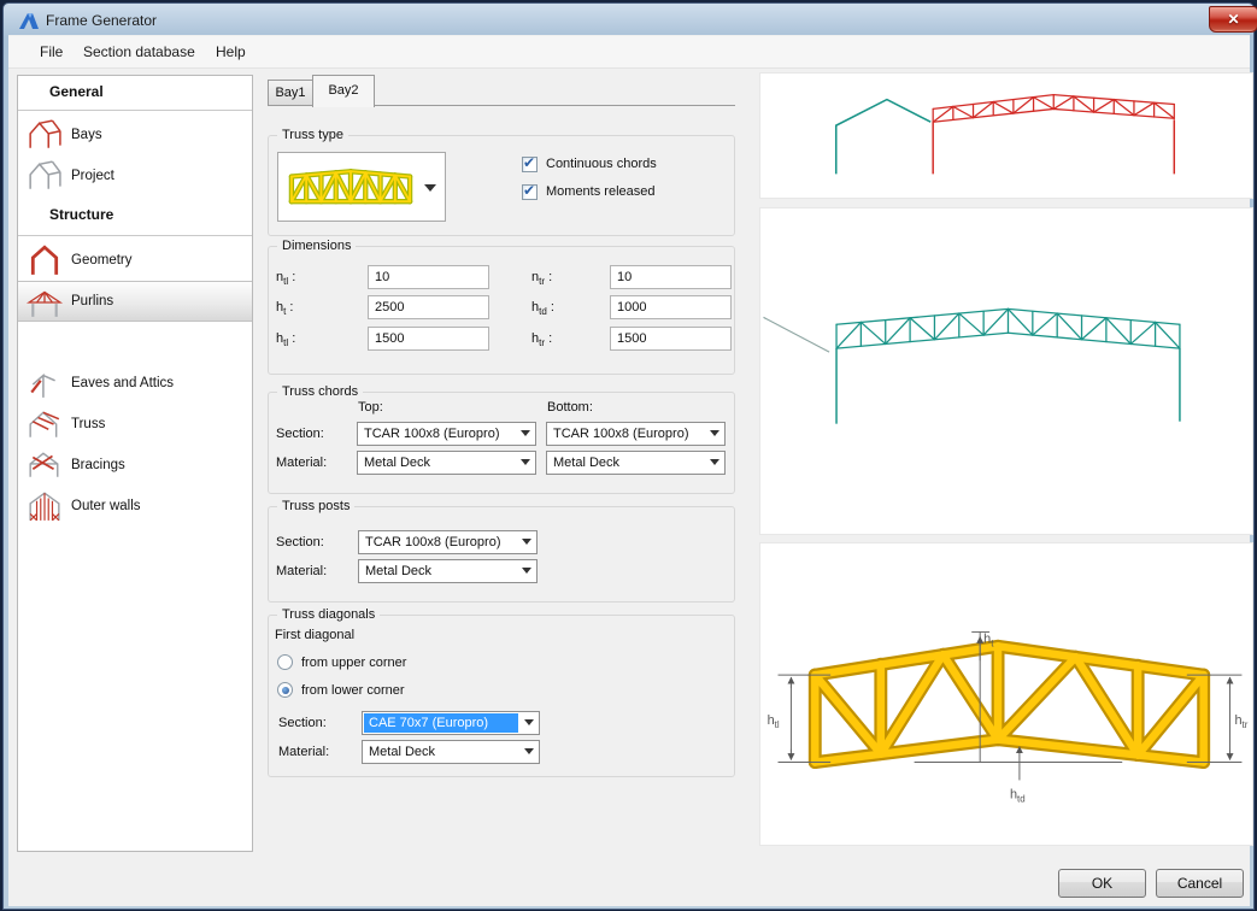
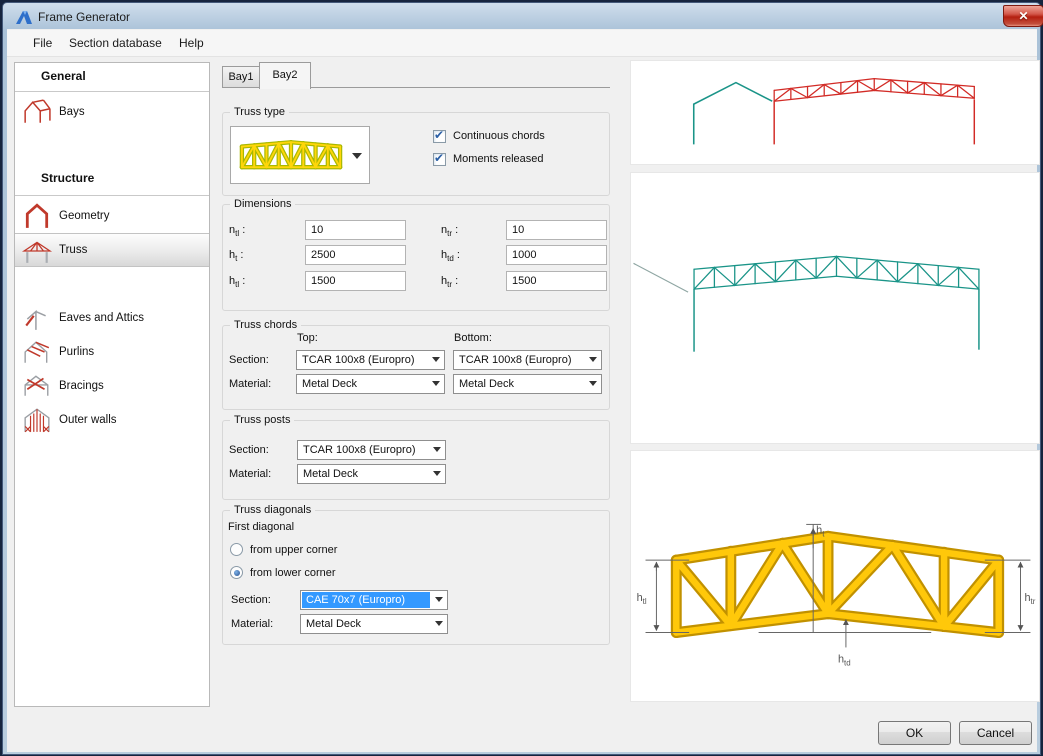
  Frame Generator
  ✕
  File
  Section database
  Help
  General
  Bays
- Project
  Structure
  Geometry
- Purlins
+ Truss
  Eaves and Attics
- Truss
+ Purlins
  Bracings
  Outer walls
  Bay1
  Bay2
  Truss type
  Continuous chords
  Moments released
  Dimensions
  ntl :
  10
  ntr :
  10
  ht :
  2500
  htd :
  1000
  htl :
  1500
  htr :
  1500
  Truss chords
  Top:
  Bottom:
  Section:
  TCAR 100x8 (Europro)
  TCAR 100x8 (Europro)
  Material:
  Metal Deck
  Metal Deck
  Truss posts
  Section:
  TCAR 100x8 (Europro)
  Material:
  Metal Deck
  Truss diagonals
  First diagonal
  from upper corner
  from lower corner
  Section:
  CAE 70x7 (Europro)
  Material:
  Metal Deck
  ht
  htl
  htr
  htd
  OK
  Cancel
